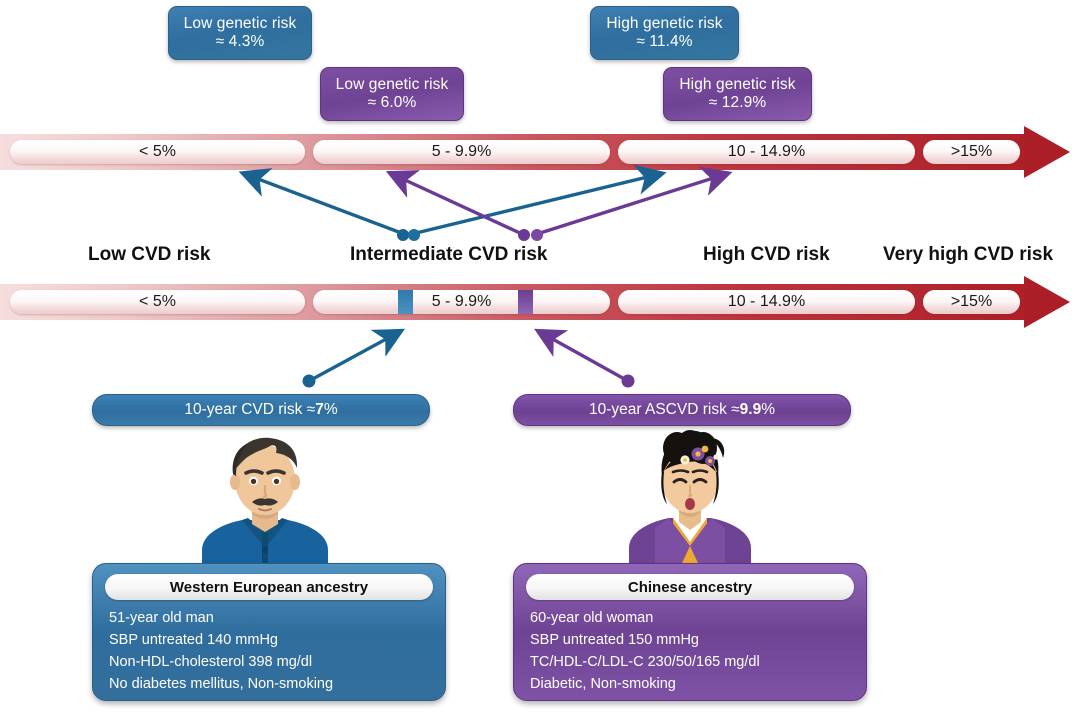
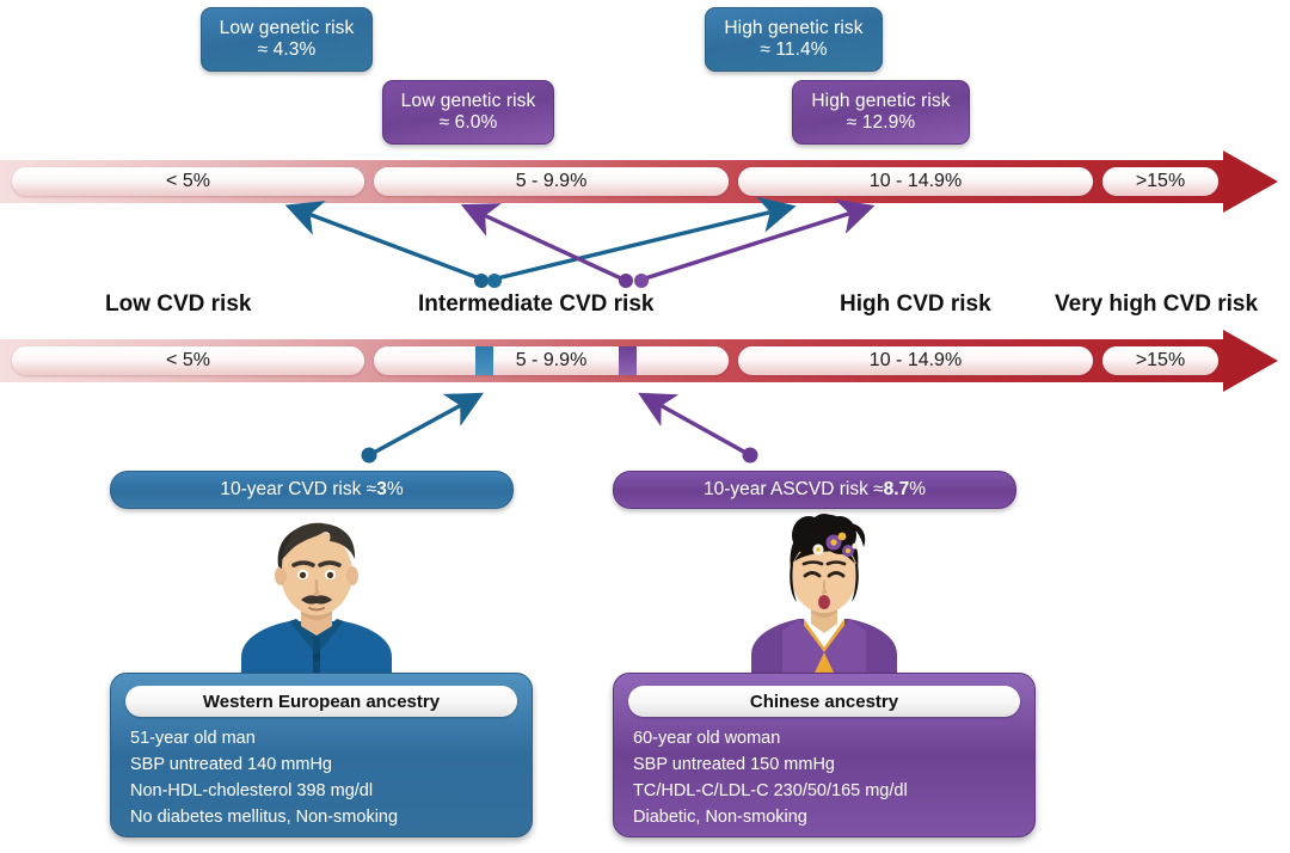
  Low genetic risk
  ≈ 4.3%
  Low genetic risk
  ≈ 6.0%
  High genetic risk
  ≈ 11.4%
  High genetic risk
  ≈ 12.9%
  < 5%
  5 - 9.9%
  10 - 14.9%
  >15%
  Low CVD risk
  Intermediate CVD risk
  High CVD risk
  Very high CVD risk
  < 5%
  5 - 9.9%
  10 - 14.9%
  >15%
  10-year CVD risk ≈
- 7
+ 3
  %
  10-year ASCVD risk ≈
- 9.9
+ 8.7
  %
  Western European ancestry
  51-year old man
  SBP untreated 140 mmHg
  Non-HDL-cholesterol 398 mg/dl
  No diabetes mellitus, Non-smoking
  Chinese ancestry
  60-year old woman
  SBP untreated 150 mmHg
  TC/HDL-C/LDL-C 230/50/165 mg/dl
  Diabetic, Non-smoking
